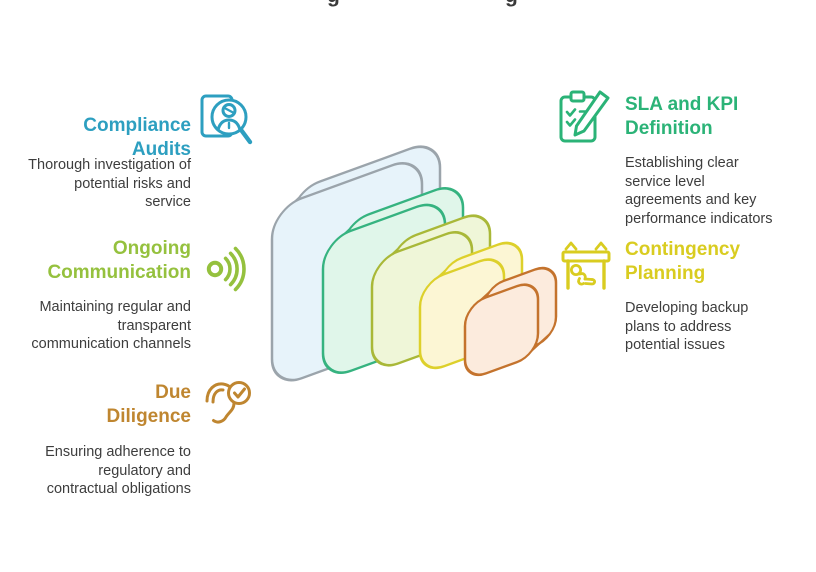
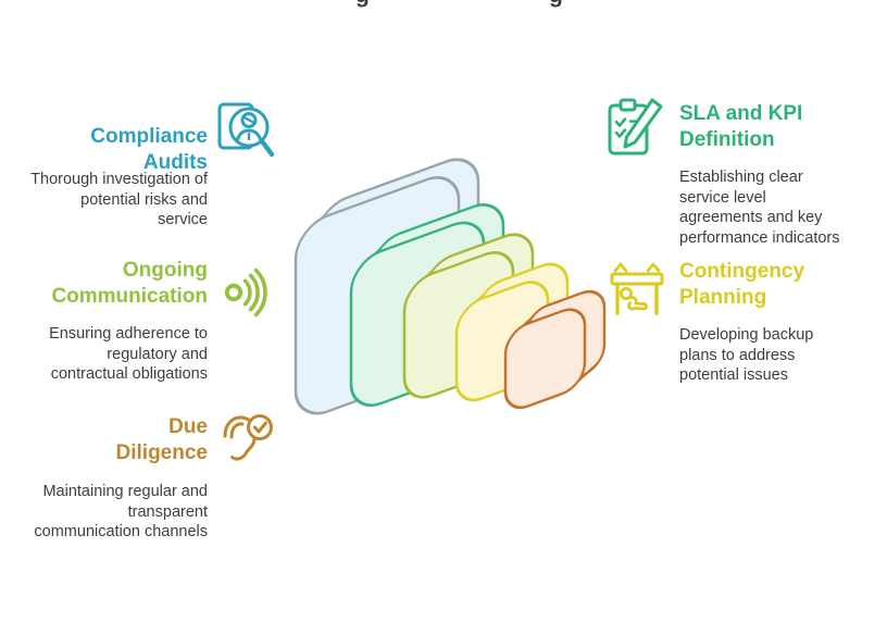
  Compliance Audits
  Thorough investigation of potential risks and service
  Ongoing Communication
- Maintaining regular and transparent communication channels
+ Ensuring adherence to regulatory and contractual obligations
  Due Diligence
- Ensuring adherence to regulatory and contractual obligations
+ Maintaining regular and transparent communication channels
  SLA and KPI Definition
  Establishing clear service level agreements and key performance indicators
  Contingency Planning
  Developing backup plans to address potential issues
